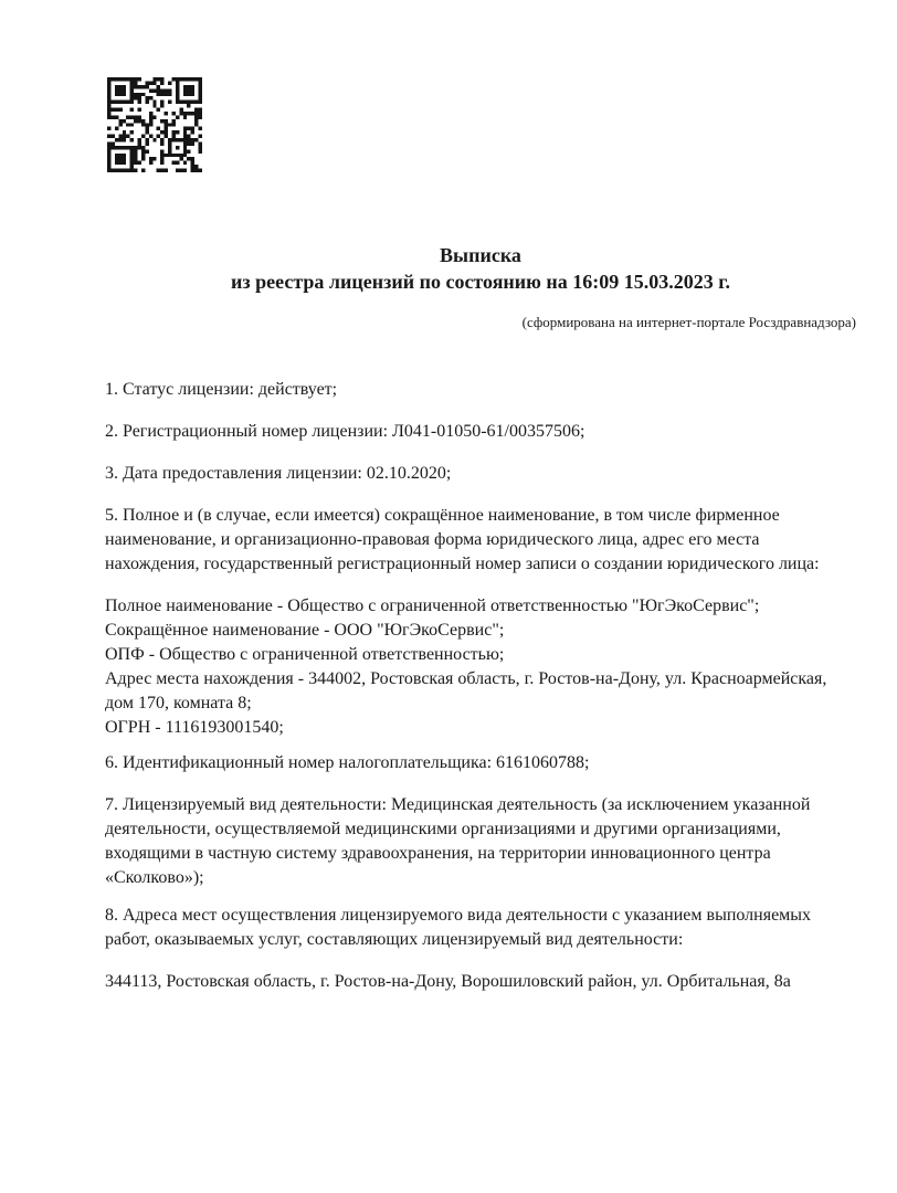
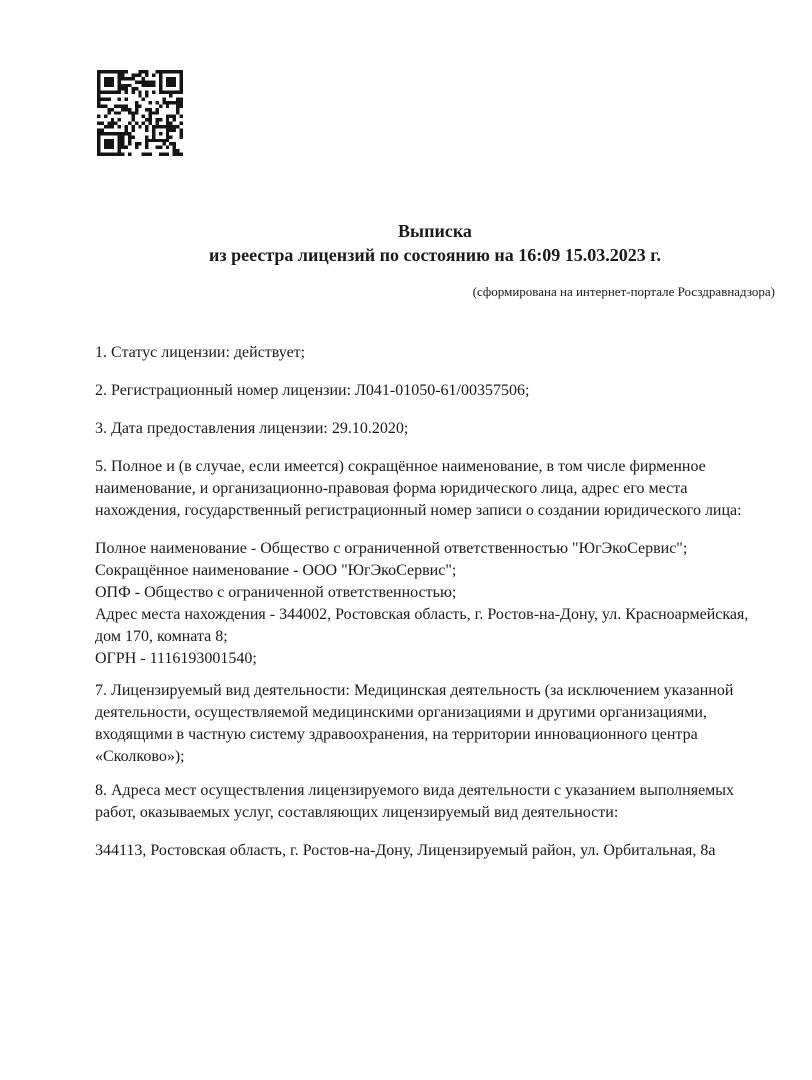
  Выписка
  из реестра лицензий по состоянию на 16:09 15.03.2023 г.
  (сформирована на интернет-портале Росздравнадзора)
  1. Статус лицензии: действует;
  2. Регистрационный номер лицензии: Л041-01050-61/00357506;
- 3. Дата предоставления лицензии: 02.10.2020;
+ 3. Дата предоставления лицензии: 29.10.2020;
  5. Полное и (в случае, если имеется) сокращённое наименование, в том числе фирменное
  наименование, и организационно-правовая форма юридического лица, адрес его места
  нахождения, государственный регистрационный номер записи о создании юридического лица:
  Полное наименование - Общество с ограниченной ответственностью "ЮгЭкоСервис";
  Сокращённое наименование - ООО "ЮгЭкоСервис";
  ОПФ - Общество с ограниченной ответственностью;
  Адрес места нахождения - 344002, Ростовская область, г. Ростов-на-Дону, ул. Красноармейская,
  дом 170, комната 8;
  ОГРН - 1116193001540;
- 6. Идентификационный номер налогоплательщика: 6161060788;
  7. Лицензируемый вид деятельности: Медицинская деятельность (за исключением указанной
  деятельности, осуществляемой медицинскими организациями и другими организациями,
  входящими в частную систему здравоохранения, на территории инновационного центра
  «Сколково»);
  8. Адреса мест осуществления лицензируемого вида деятельности с указанием выполняемых
  работ, оказываемых услуг, составляющих лицензируемый вид деятельности:
- 344113, Ростовская область, г. Ростов-на-Дону, Ворошиловский район, ул. Орбитальная, 8а
+ 344113, Ростовская область, г. Ростов-на-Дону, Лицензируемый район, ул. Орбитальная, 8а
